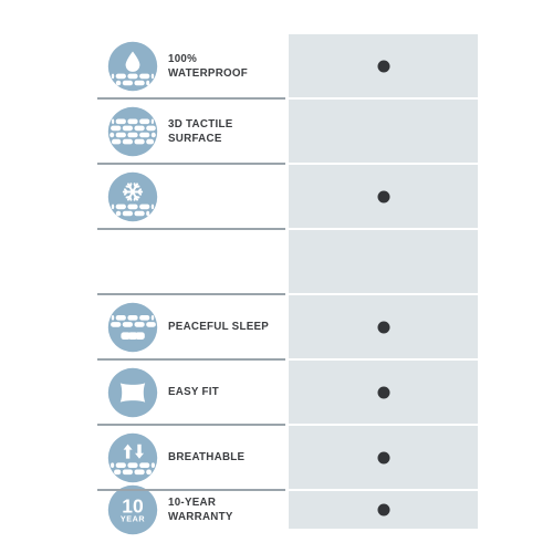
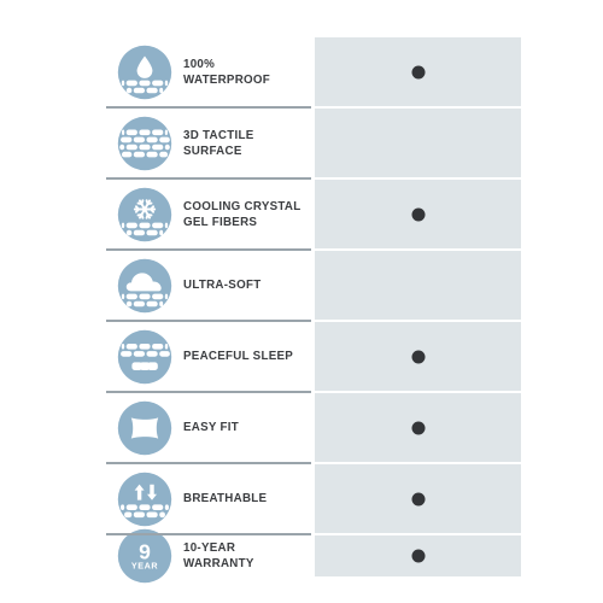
  100% WATERPROOF
  3D TACTILE SURFACE
+ COOLING CRYSTAL
+ GEL FIBERS
+ ULTRA-SOFT
  PEACEFUL SLEEP
  EASY FIT
  BREATHABLE
- 10
+ 9
  YEAR
  10-YEAR WARRANTY
